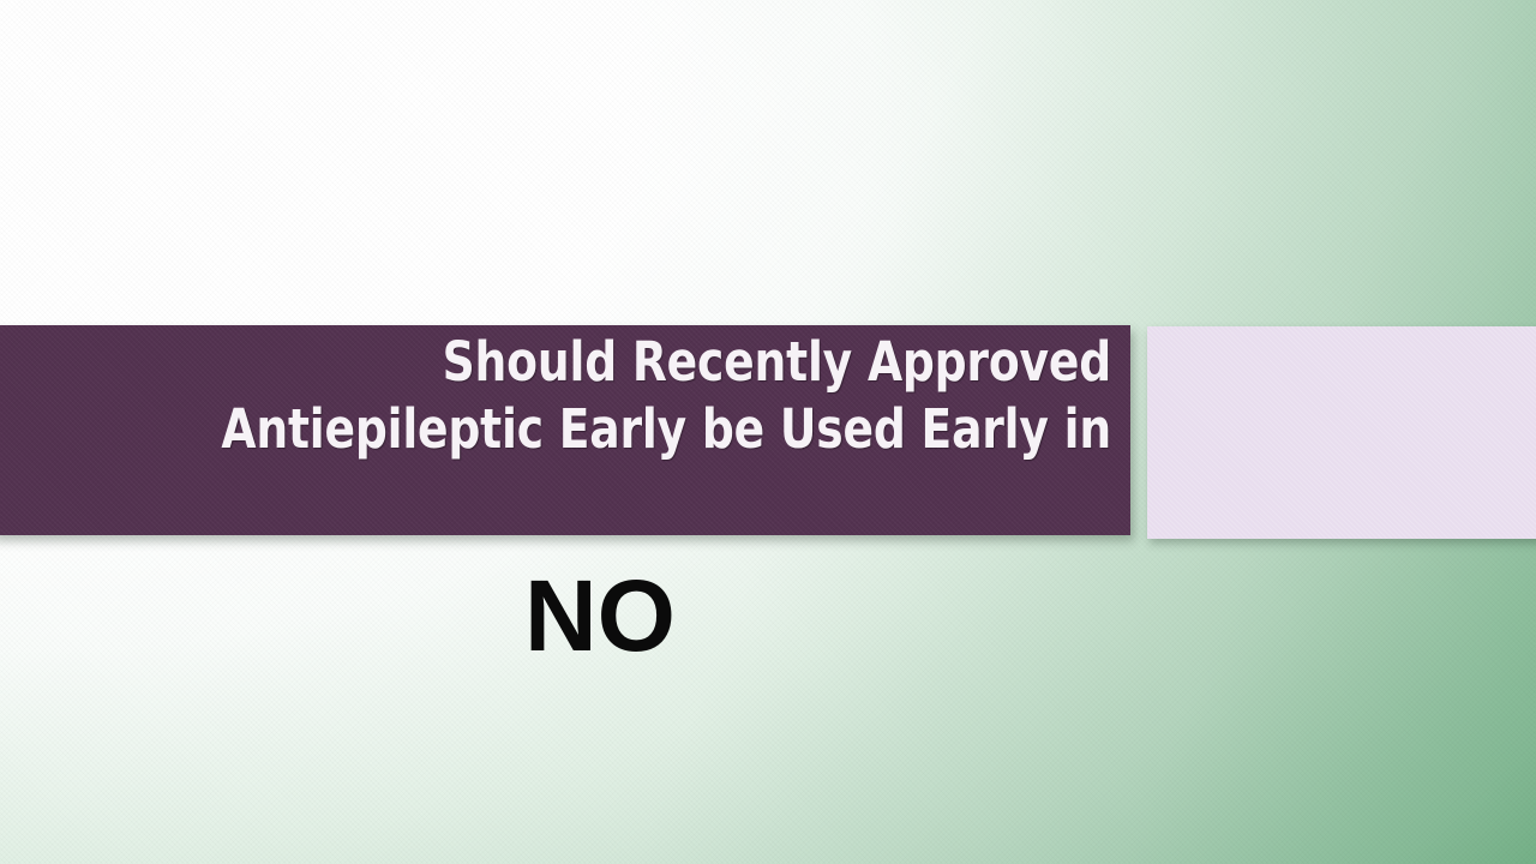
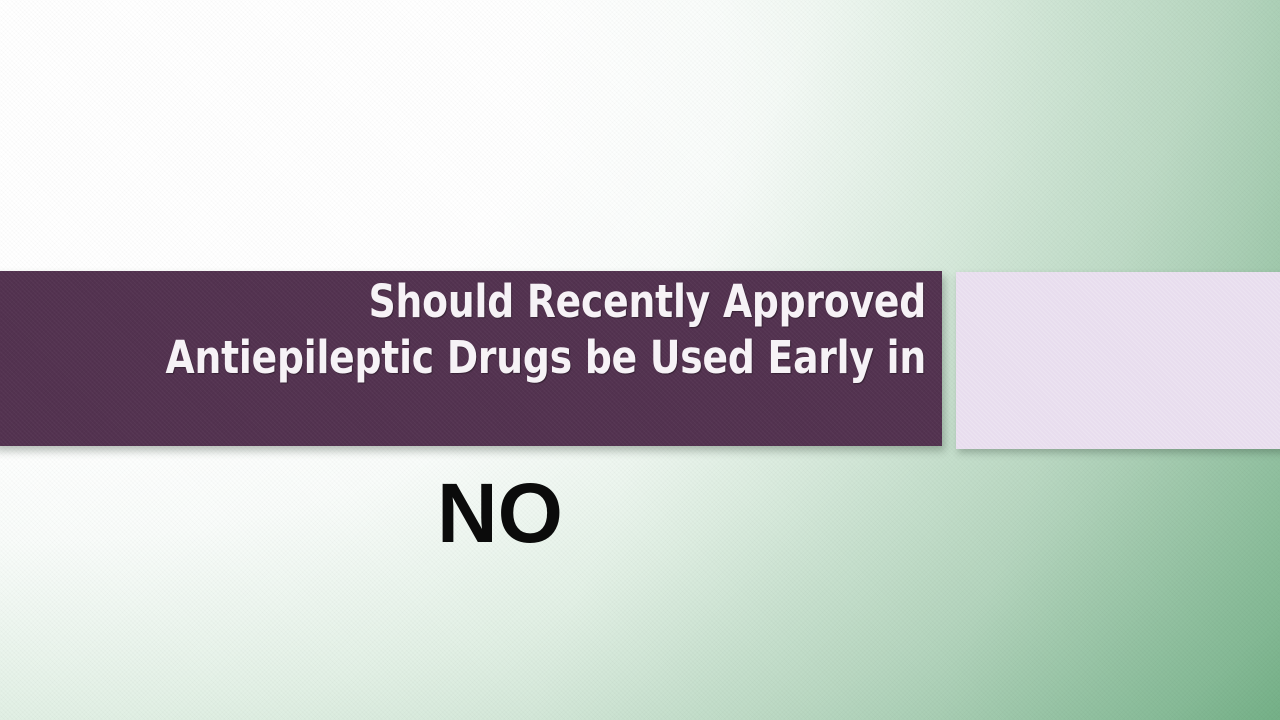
  Should Recently Approved
- Antiepileptic Early be Used Early in
+ Antiepileptic Drugs be Used Early in
  NO
